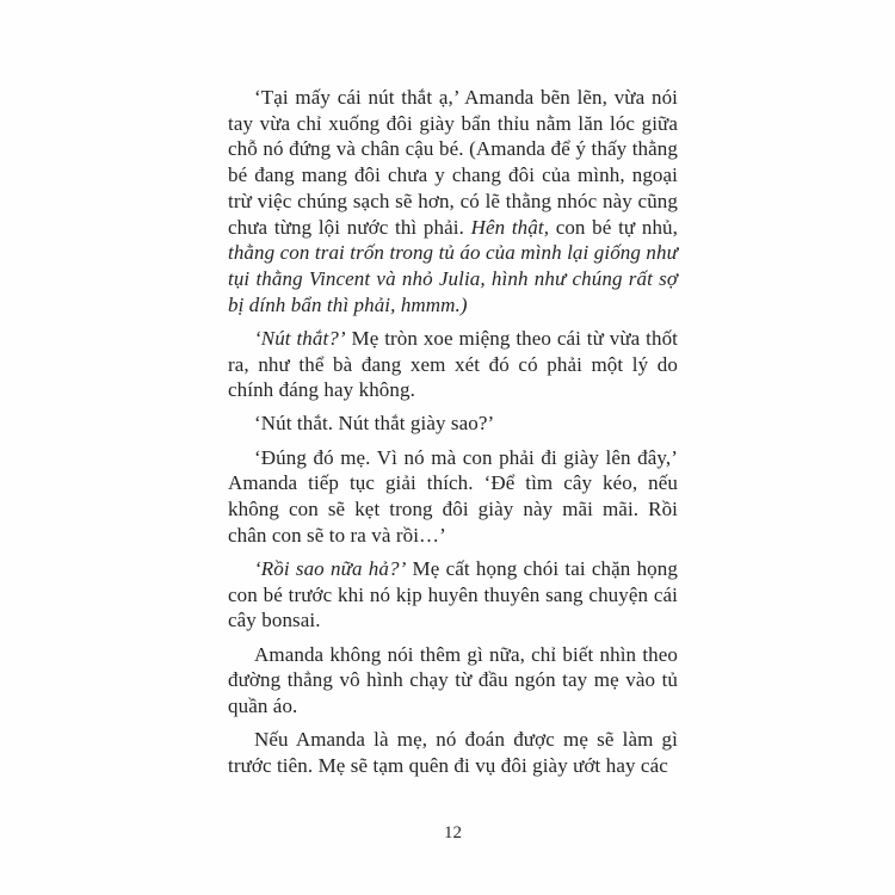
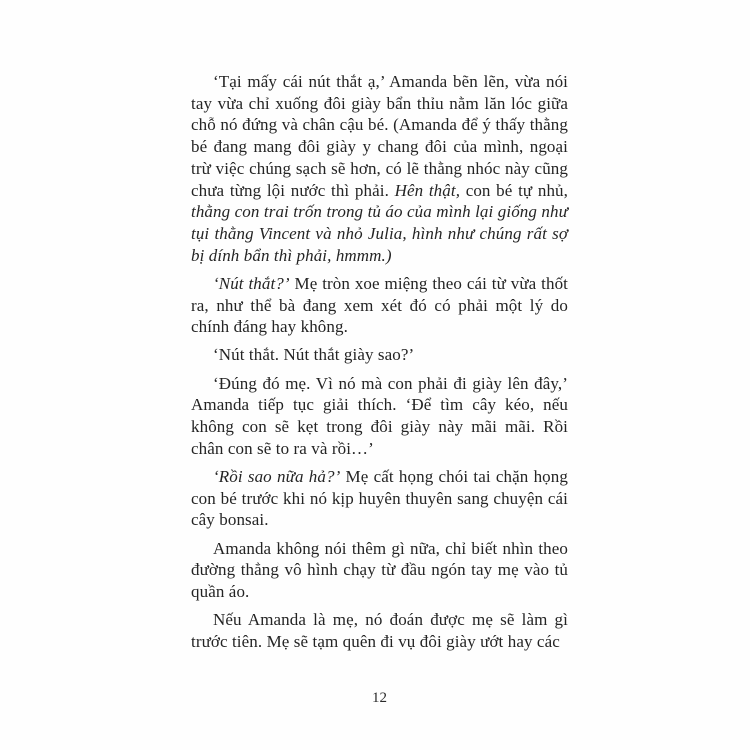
- ‘Tại mấy cái nút thắt ạ,’ Amanda bẽn lẽn, vừa nói tay vừa chỉ xuống đôi giày bẩn thỉu nằm lăn lóc giữa chỗ nó đứng và chân cậu bé. (Amanda để ý thấy thằng bé đang mang đôi chưa y chang đôi của mình, ngoại trừ việc chúng sạch sẽ hơn, có lẽ thằng nhóc này cũng chưa từng lội nước thì phải. Hên thật, con bé tự nhủ, thằng con trai trốn trong tủ áo của mình lại giống như tụi thằng Vincent và nhỏ Julia, hình như chúng rất sợ bị dính bẩn thì phải, hmmm.)
+ ‘Tại mấy cái nút thắt ạ,’ Amanda bẽn lẽn, vừa nói tay vừa chỉ xuống đôi giày bẩn thỉu nằm lăn lóc giữa chỗ nó đứng và chân cậu bé. (Amanda để ý thấy thằng bé đang mang đôi giày y chang đôi của mình, ngoại trừ việc chúng sạch sẽ hơn, có lẽ thằng nhóc này cũng chưa từng lội nước thì phải. Hên thật, con bé tự nhủ, thằng con trai trốn trong tủ áo của mình lại giống như tụi thằng Vincent và nhỏ Julia, hình như chúng rất sợ bị dính bẩn thì phải, hmmm.)
  ‘Nút thắt?’ Mẹ tròn xoe miệng theo cái từ vừa thốt ra, như thể bà đang xem xét đó có phải một lý do chính đáng hay không.
  ‘Nút thắt. Nút thắt giày sao?’
  ‘Đúng đó mẹ. Vì nó mà con phải đi giày lên đây,’ Amanda tiếp tục giải thích. ‘Để tìm cây kéo, nếu không con sẽ kẹt trong đôi giày này mãi mãi. Rồi chân con sẽ to ra và rồi…’
  ‘Rồi sao nữa hả?’ Mẹ cất họng chói tai chặn họng con bé trước khi nó kịp huyên thuyên sang chuyện cái cây bonsai.
  Amanda không nói thêm gì nữa, chỉ biết nhìn theo đường thẳng vô hình chạy từ đầu ngón tay mẹ vào tủ quần áo.
  Nếu Amanda là mẹ, nó đoán được mẹ sẽ làm gì trước tiên. Mẹ sẽ tạm quên đi vụ đôi giày ướt hay các
  12
